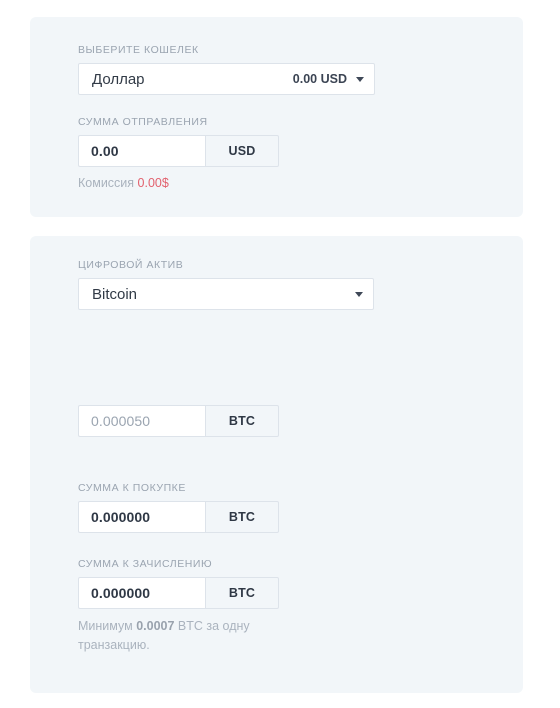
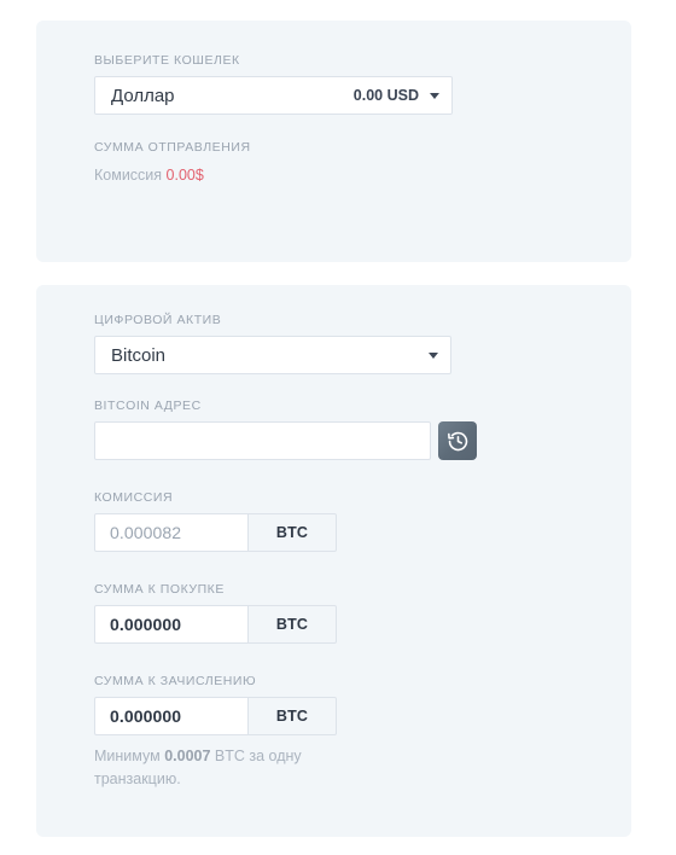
  ВЫБЕРИТЕ КОШЕЛЕК
  Доллар
  0.00 USD
  СУММА ОТПРАВЛЕНИЯ
- 0.00
- USD
  Комиссия 0.00$
  ЦИФРОВОЙ АКТИВ
  Bitcoin
+ BITCOIN АДРЕС
+ КОМИССИЯ
- 0.000050
+ 0.000082
  BTC
  СУММА К ПОКУПКЕ
  0.000000
  BTC
  СУММА К ЗАЧИСЛЕНИЮ
  0.000000
  BTC
  Минимум 0.0007 BTC за одну транзакцию.
